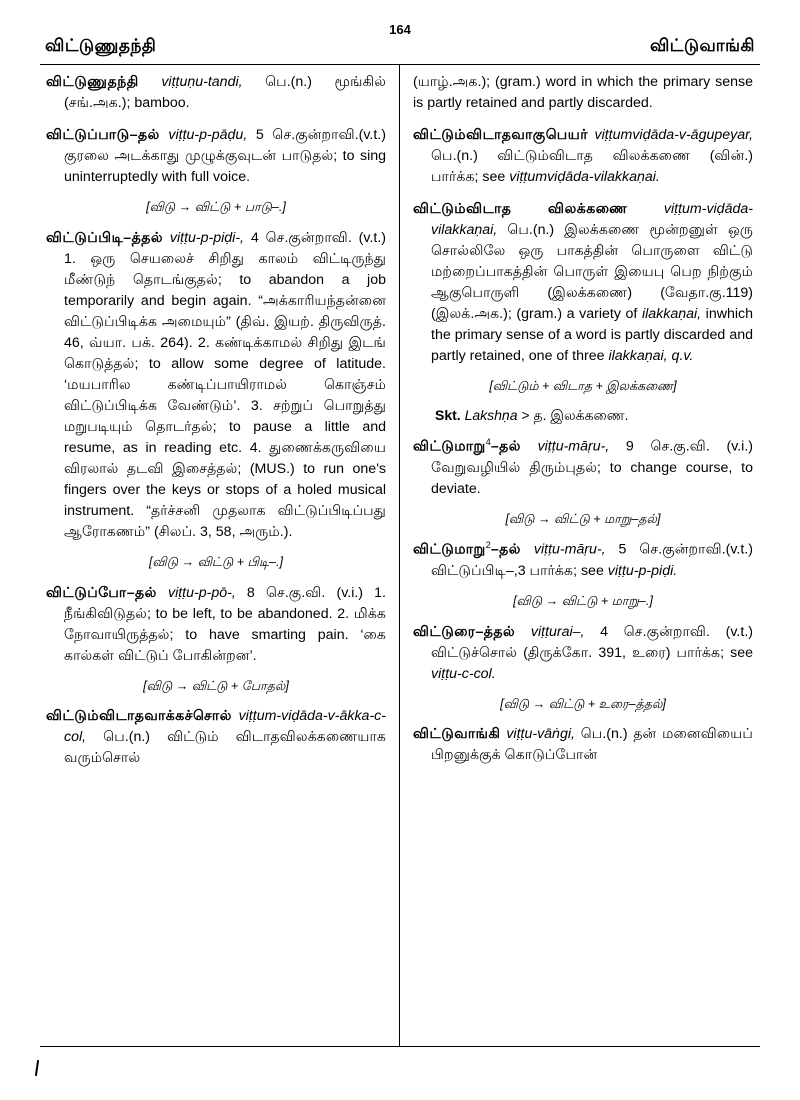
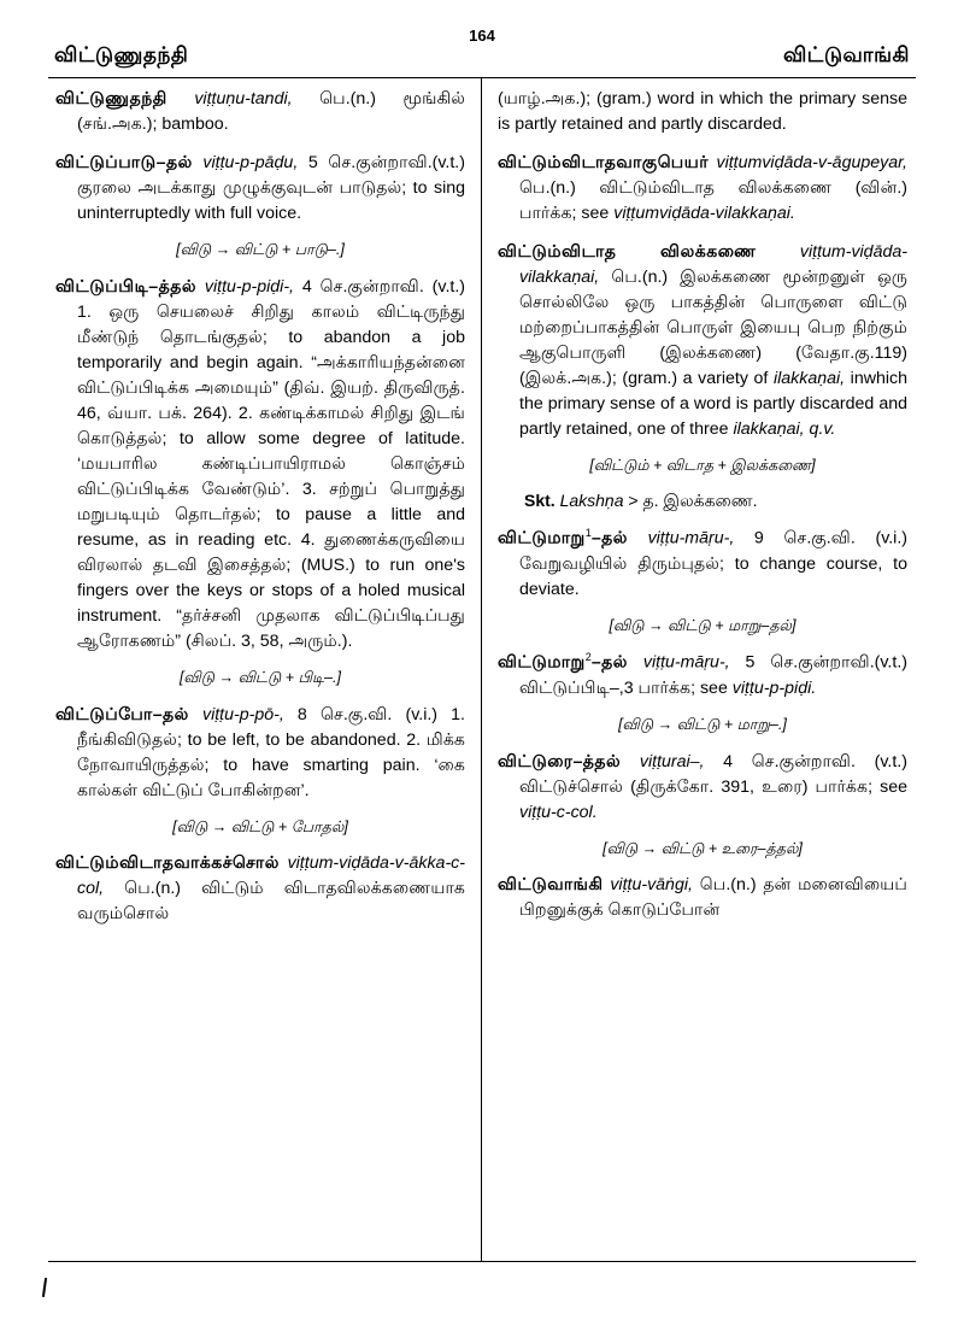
  விட்டுணுதந்தி
  164
  விட்டுவாங்கி
  விட்டுணுதந்தி viṭṭuṇu-tandi, பெ.(n.) மூங்கில் (சங்.அக.); bamboo.
  விட்டுப்பாடு–தல் viṭṭu-p-pāḍu, 5 செ.குன்றாவி.(v.t.) குரலை அடக்காது முழுக்குவுடன் பாடுதல்; to sing uninterruptedly with full voice.
  [விடு → விட்டு + பாடு–.]
  விட்டுப்பிடி–த்தல் viṭṭu-p-piḍi-, 4 செ.குன்றாவி. (v.t.) 1. ஒரு செயலைச் சிறிது காலம் விட்டிருந்து மீண்டுந் தொடங்குதல்; to abandon a job temporarily and begin again. “அக்காரியந்தன்னை விட்டுப்பிடிக்க அமையும்” (திவ். இயற். திருவிருத். 46, வ்யா. பக். 264). 2. கண்டிக்காமல் சிறிது இடங் கொடுத்தல்; to allow some degree of latitude. ‘மயபாரில கண்டிப்பாயிராமல் கொஞ்சம் விட்டுப்பிடிக்க வேண்டும்’. 3. சற்றுப் பொறுத்து மறுபடியும் தொடர்தல்; to pause a little and resume, as in reading etc. 4. துணைக்கருவியை விரலால் தடவி இசைத்தல்; (MUS.) to run one's fingers over the keys or stops of a holed musical instrument. “தர்ச்சனி முதலாக விட்டுப்பிடிப்பது ஆரோகணம்” (சிலப். 3, 58, அரும்.).
  [விடு → விட்டு + பிடி–.]
  விட்டுப்போ–தல் viṭṭu-p-pō-, 8 செ.கு.வி. (v.i.) 1. நீங்கிவிடுதல்; to be left, to be abandoned. 2. மிக்க நோவாயிருத்தல்; to have smarting pain. ‘கை கால்கள் விட்டுப் போகின்றன’.
  [விடு → விட்டு + போதல்]
  விட்டும்விடாதவாக்கச்சொல் viṭṭum-viḍāda-v-ākka-c-col, பெ.(n.) விட்டும் விடாதவிலக்கணையாக வரும்சொல்
  (யாழ்.அக.); (gram.) word in which the primary sense is partly retained and partly discarded.
  விட்டும்விடாதவாகுபெயர் viṭṭumviḍāda-v-āgupeyar, பெ.(n.) விட்டும்விடாத விலக்கணை (வின்.) பார்க்க; see viṭṭumviḍāda-vilakkaṇai.
  விட்டும்விடாத விலக்கணை viṭṭum-viḍāda- vilakkaṇai, பெ.(n.) இலக்கணை மூன்றனுள் ஒரு சொல்லிலே ஒரு பாகத்தின் பொருளை விட்டு மற்றைப்பாகத்தின் பொருள் இயைபு பெற நிற்கும் ஆகுபொருளி (இலக்கணை) (வேதா.கு.119) (இலக்.அக.); (gram.) a variety of ilakkaṇai, inwhich the primary sense of a word is partly discarded and partly retained, one of three ilakkaṇai, q.v.
  [விட்டும் + விடாத + இலக்கணை]
  Skt. Lakshṇa > த. இலக்கணை.
- விட்டுமாறு4–தல் viṭṭu-māṛu-, 9 செ.கு.வி. (v.i.) வேறுவழியில் திரும்புதல்; to change course, to deviate.
+ விட்டுமாறு1–தல் viṭṭu-māṛu-, 9 செ.கு.வி. (v.i.) வேறுவழியில் திரும்புதல்; to change course, to deviate.
  [விடு → விட்டு + மாறு–தல்]
  விட்டுமாறு2–தல் viṭṭu-māṛu-, 5 செ.குன்றாவி.(v.t.) விட்டுப்பிடி–,3 பார்க்க; see viṭṭu-p-piḍi.
  [விடு → விட்டு + மாறு–.]
  விட்டுரை–த்தல் viṭṭurai–, 4 செ.குன்றாவி. (v.t.) விட்டுச்சொல் (திருக்கோ. 391, உரை) பார்க்க; see viṭṭu-c-col.
  [விடு → விட்டு + உரை–த்தல்]
  விட்டுவாங்கி viṭṭu-vāṅgi, பெ.(n.) தன் மனைவியைப் பிறனுக்குக் கொடுப்போன்
